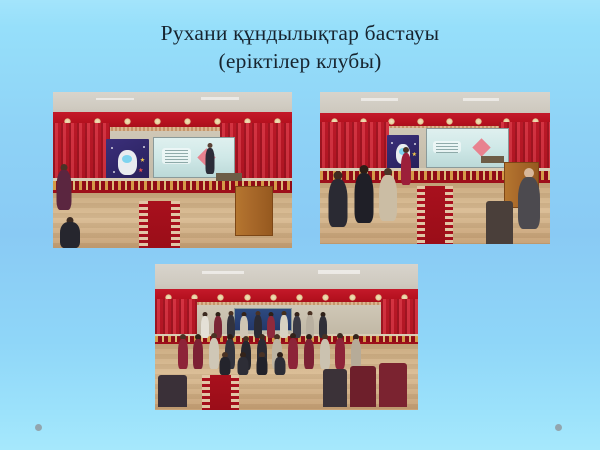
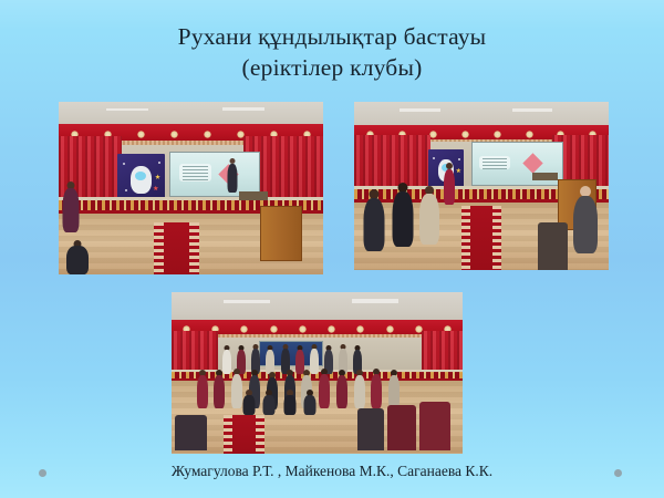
  Рухани құндылықтар бастауы
  (еріктілер клубы)
+ Жумагулова Р.Т. , Майкенова М.К., Саганаева К.К.
